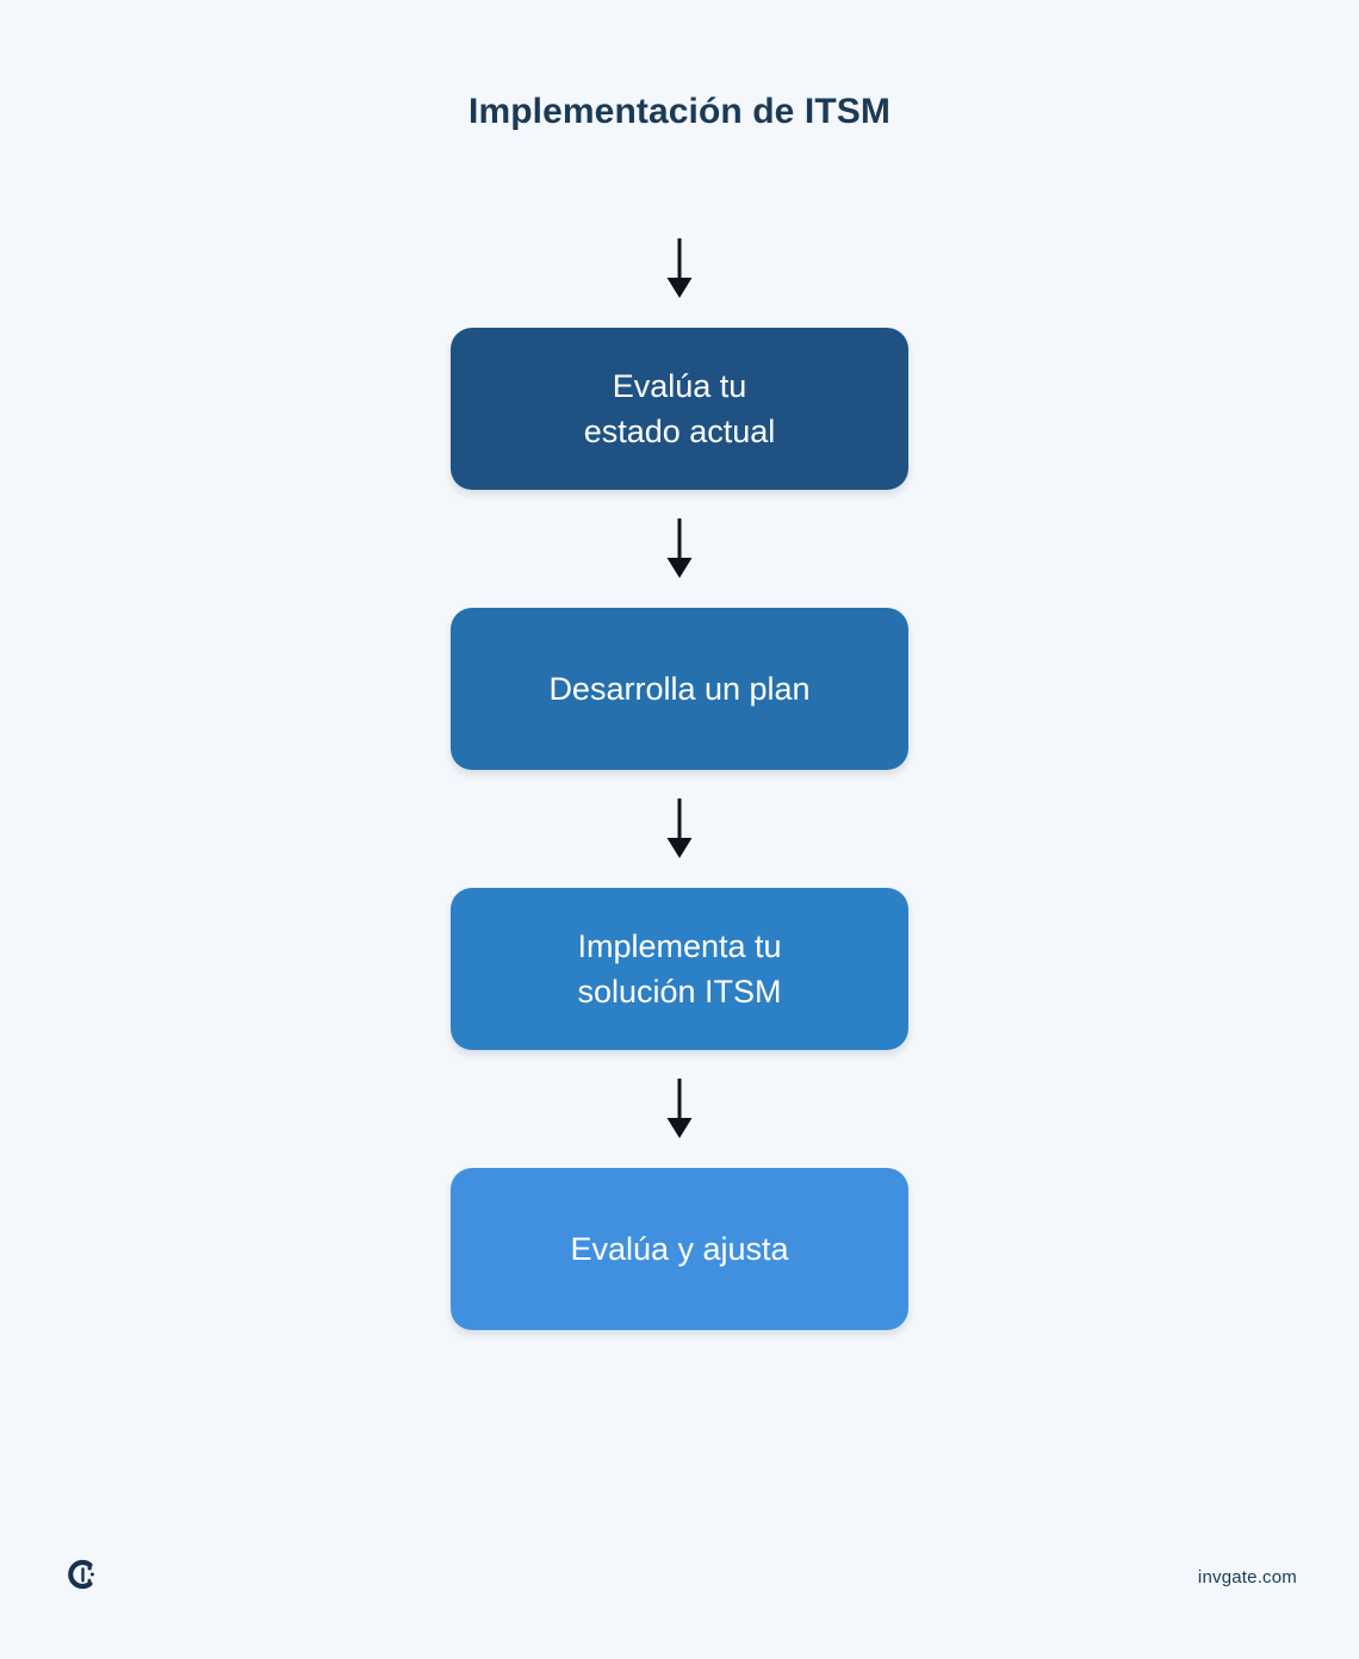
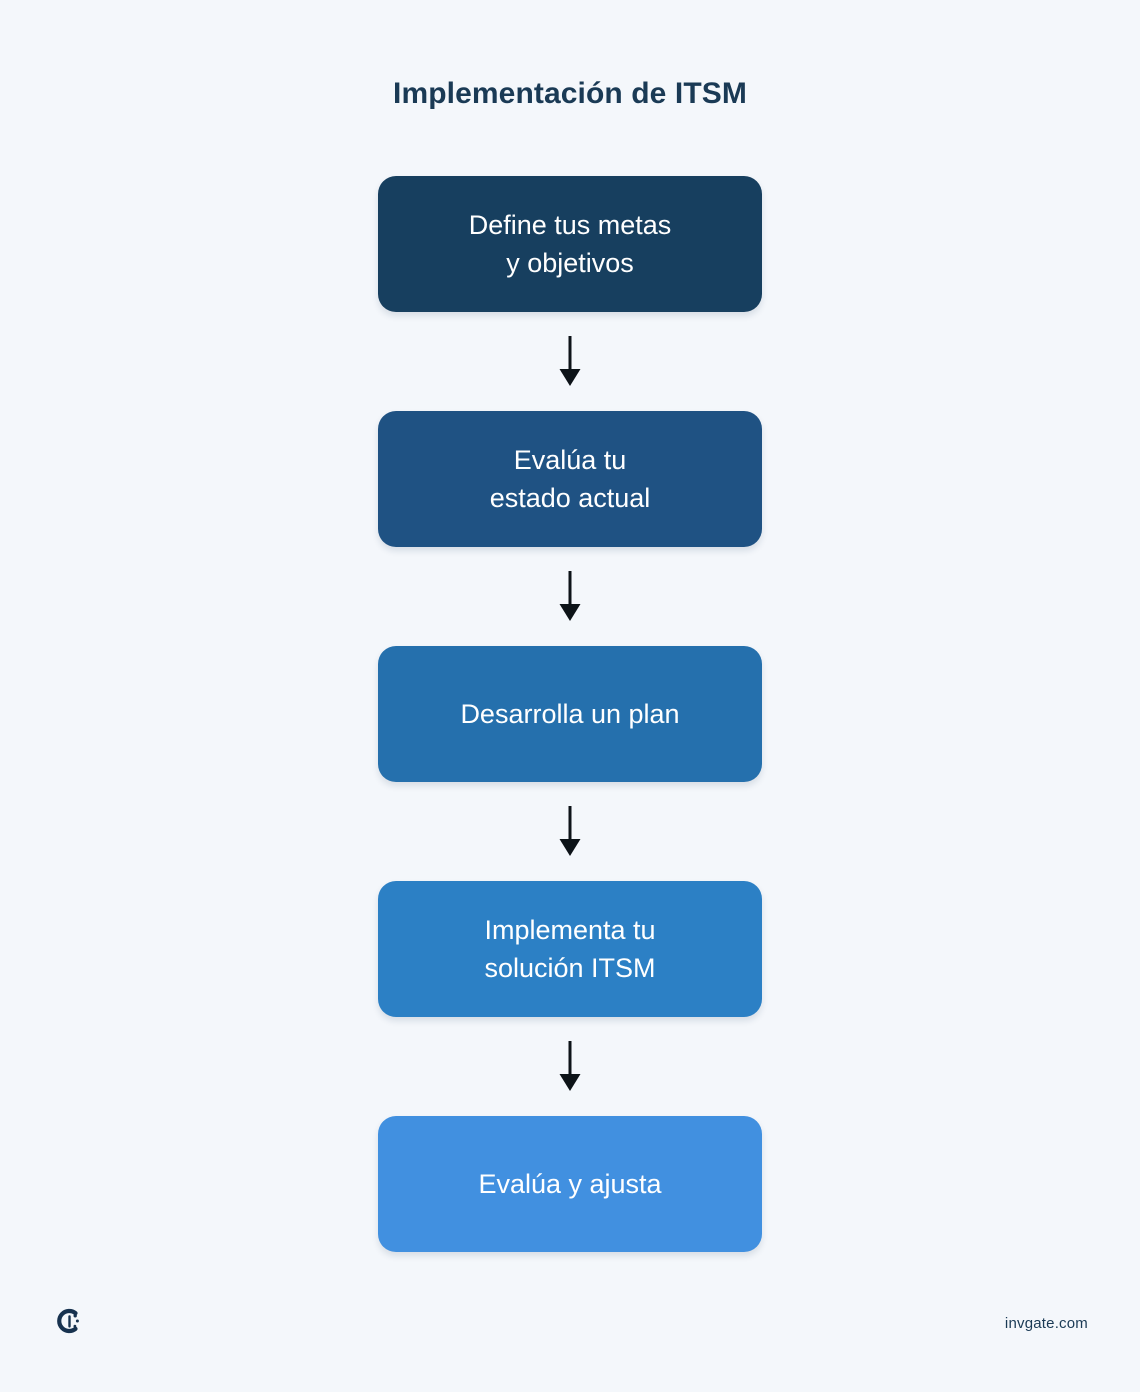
  Implementación de ITSM
+ Define tus metas
+ y objetivos
  Evalúa tu
  estado actual
  Desarrolla un plan
  Implementa tu
  solución ITSM
  Evalúa y ajusta
  invgate.com
